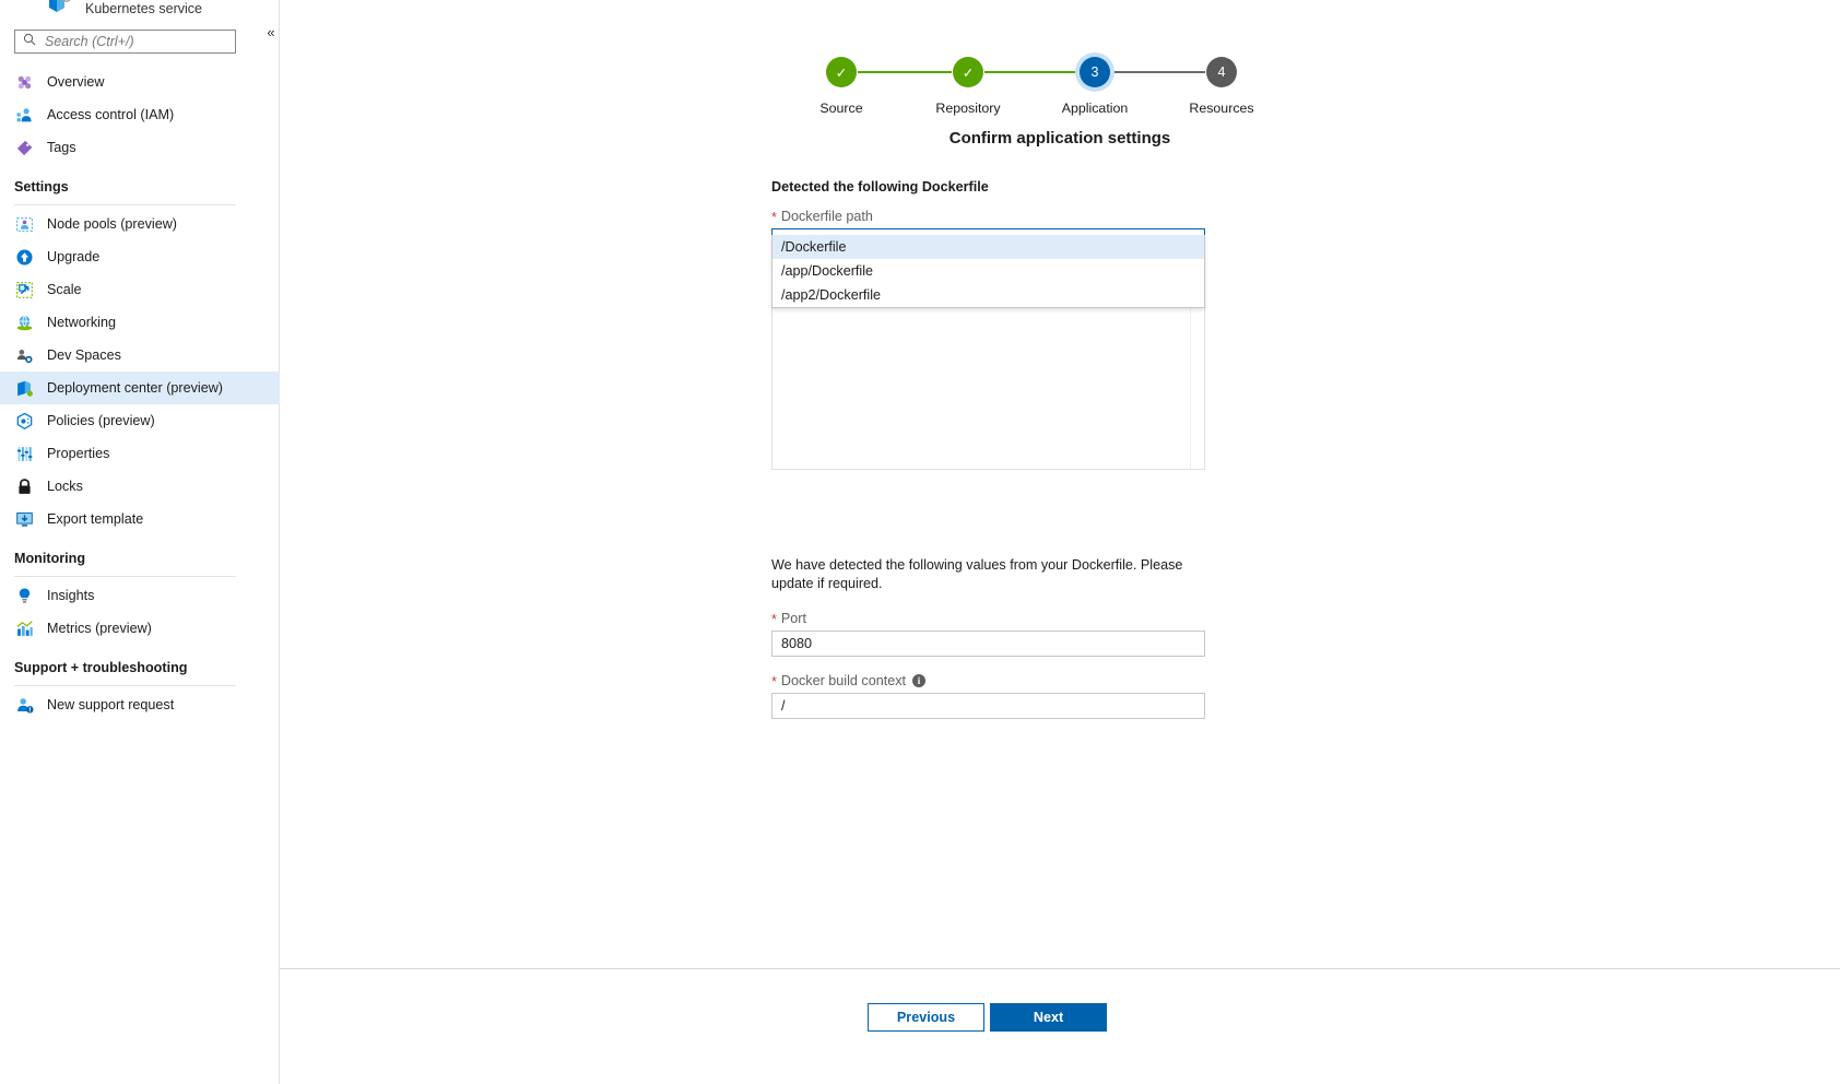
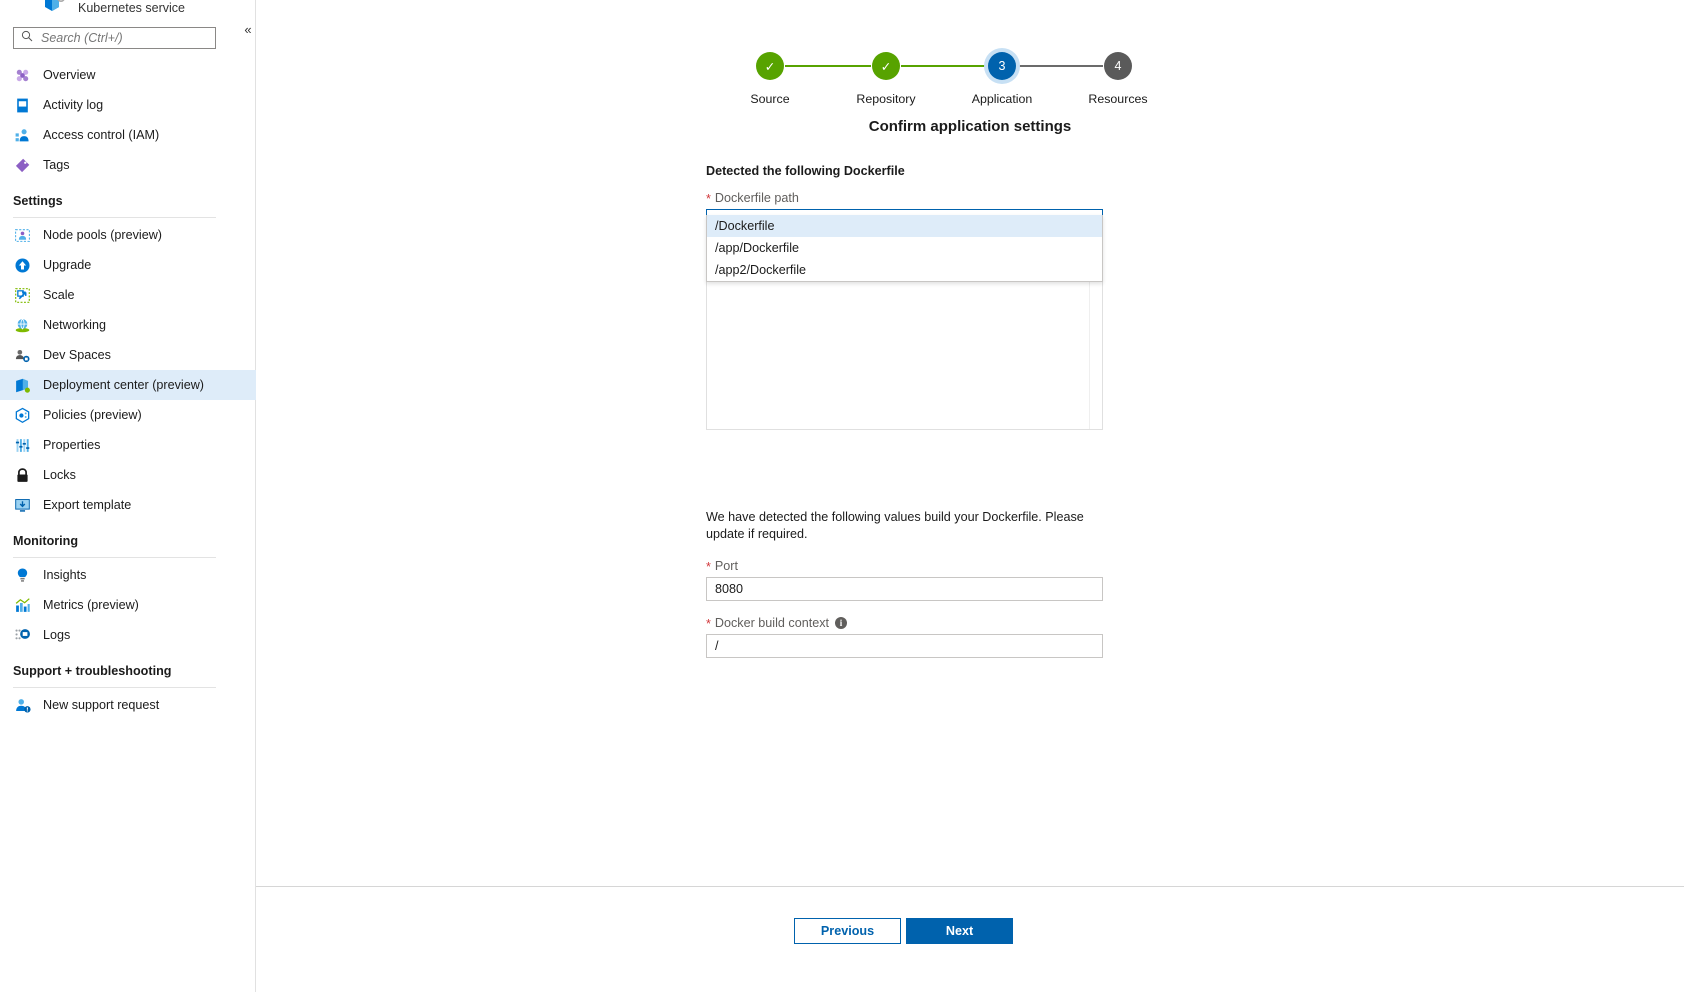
  Kubernetes service
  «
  Search (Ctrl+/)
  Overview
+ Activity log
  Access control (IAM)
  Tags
  Settings
  Node pools (preview)
  Upgrade
  Scale
  Networking
  Dev Spaces
  Deployment center (preview)
  Policies (preview)
  Properties
  Locks
  Export template
  Monitoring
  Insights
  Metrics (preview)
+ Logs
  Support + troubleshooting
  New support request
  ✓
  Source
  ✓
  Repository
  3
  Application
  4
  Resources
  Confirm application settings
  Detected the following Dockerfile
  *
  Dockerfile path
  /Dockerfile
  /app/Dockerfile
  /app2/Dockerfile
- We have detected the following values from your Dockerfile. Please update if required.
+ We have detected the following values build your Dockerfile. Please update if required.
  *
  Port
  8080
  *
  Docker build context
  i
  /
  Previous
  Next
